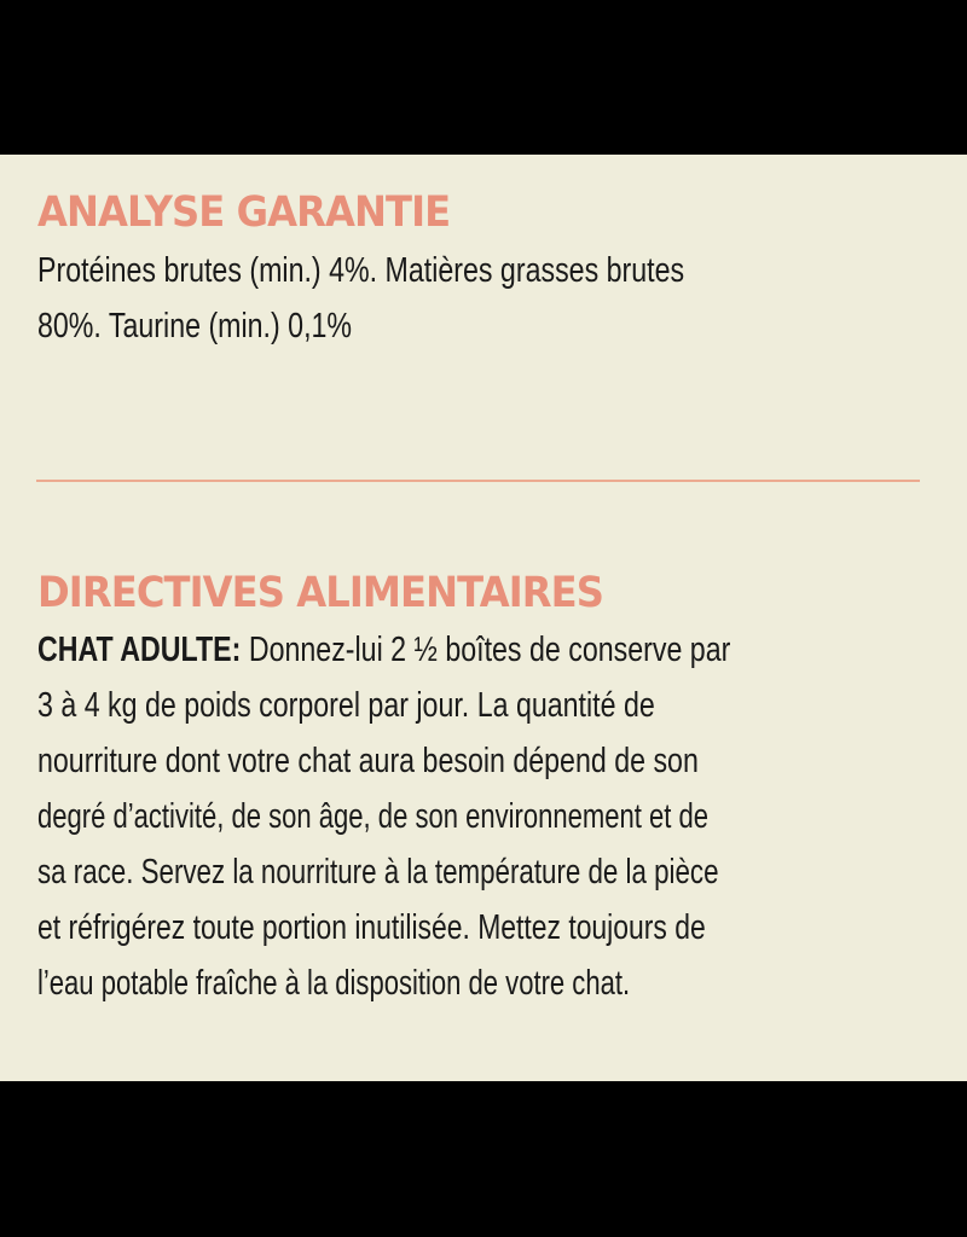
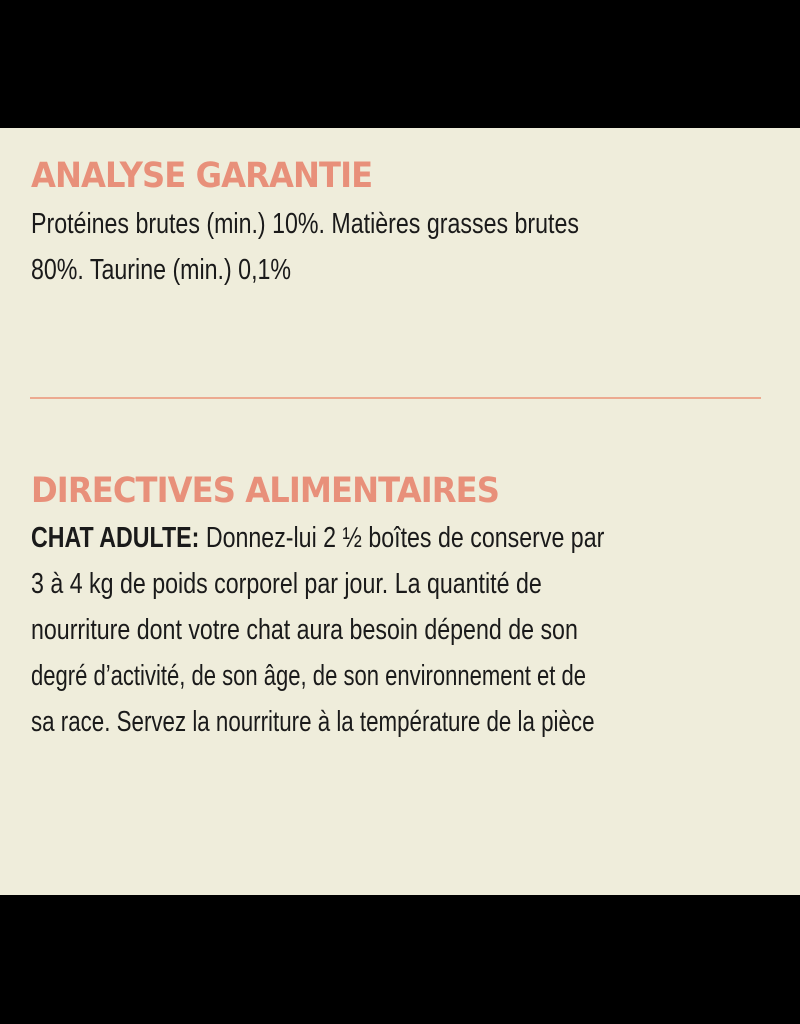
  ANALYSE GARANTIE
- Protéines brutes (min.) 4%. Matières grasses brutes
+ Protéines brutes (min.) 10%. Matières grasses brutes
  80%. Taurine (min.) 0,1%
  DIRECTIVES ALIMENTAIRES
  CHAT ADULTE: Donnez-lui 2 ½ boîtes de conserve par
  3 à 4 kg de poids corporel par jour. La quantité de
  nourriture dont votre chat aura besoin dépend de son
  degré d’activité, de son âge, de son environnement et de
  sa race. Servez la nourriture à la température de la pièce
- et réfrigérez toute portion inutilisée. Mettez toujours de
- l’eau potable fraîche à la disposition de votre chat.
